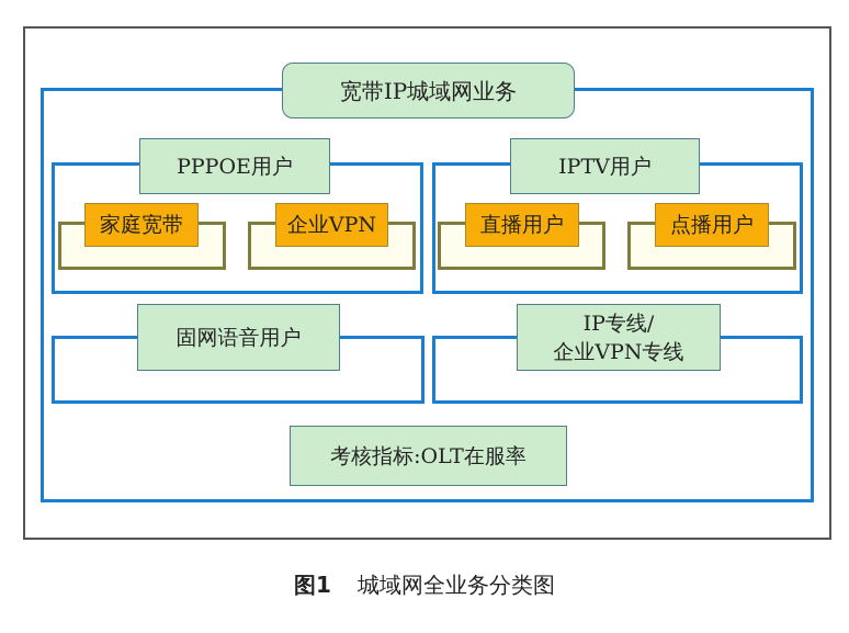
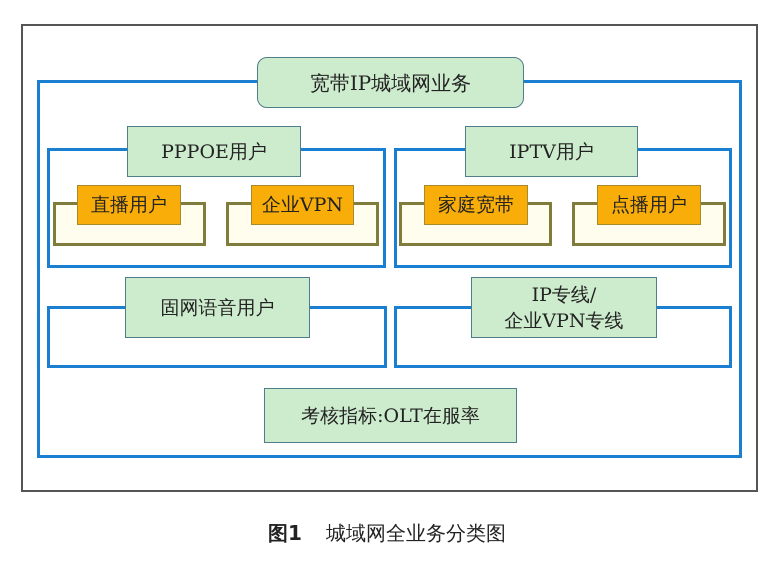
  宽带IP城域网业务
  PPPOE用户
- 家庭宽带
+ 直播用户
  企业VPN
  IPTV用户
- 直播用户
+ 家庭宽带
  点播用户
  固网语音用户
  IP专线/
  企业VPN专线
  考核指标:OLT在服率
  图1 城域网全业务分类图
